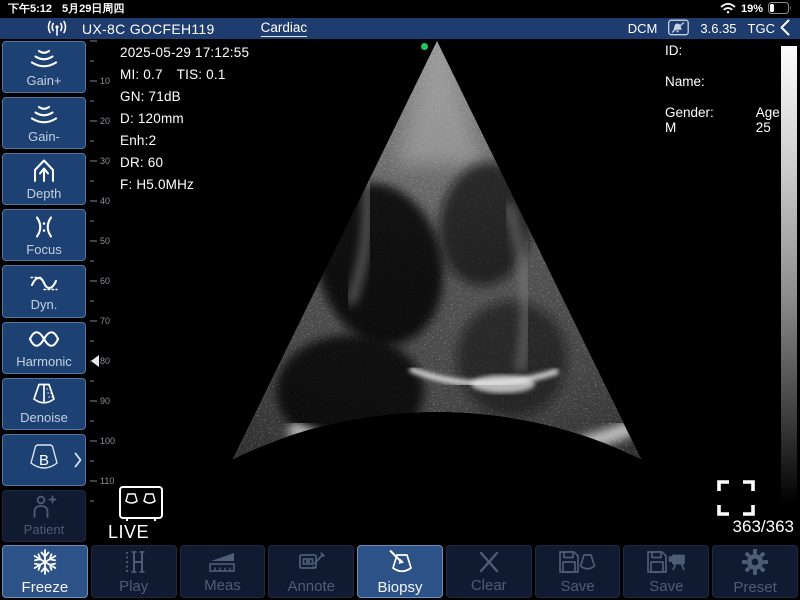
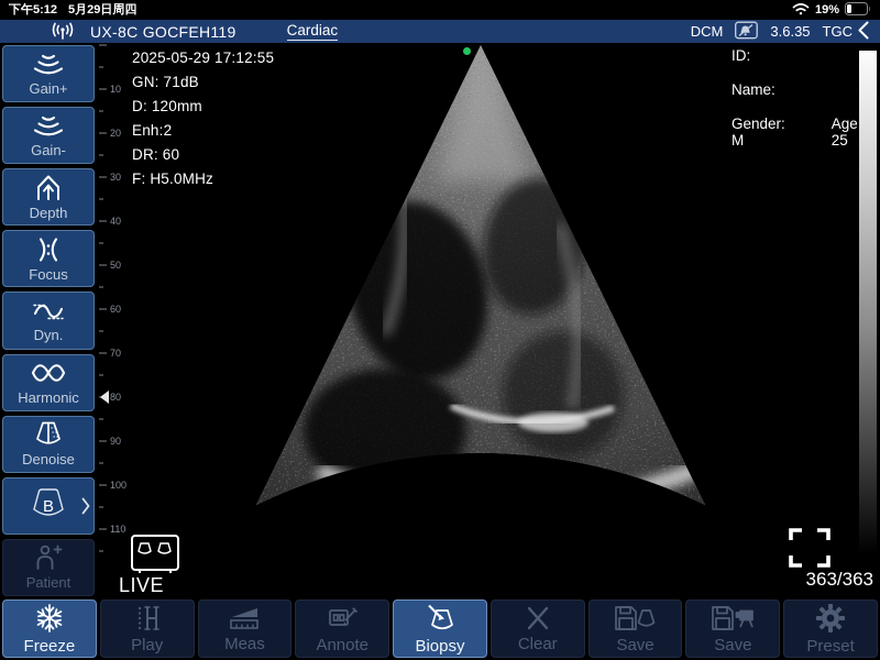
  下午5:12
  5月29日周四
  19%
  UX-8C GOCFEH119
  Cardiac
  DCM
  3.6.35
  TGC
  Gain+
  Gain-
  Depth
  Focus
  Dyn.
  Harmonic
  Denoise
  B
  Patient
  10
  20
  30
  40
  50
  60
  70
  80
  90
  100
  110
  2025-05-29 17:12:55
- MI: 0.7 TIS: 0.1
  GN: 71dB
  D: 120mm
  Enh:2
  DR: 60
  F: H5.0MHz
  ID:
  Name:
  Gender: M
  Age 25
  LIVE
  363/363
  Freeze
  Play
  Meas
  Annote
  Biopsy
  Clear
  Save
  Save
  Preset
